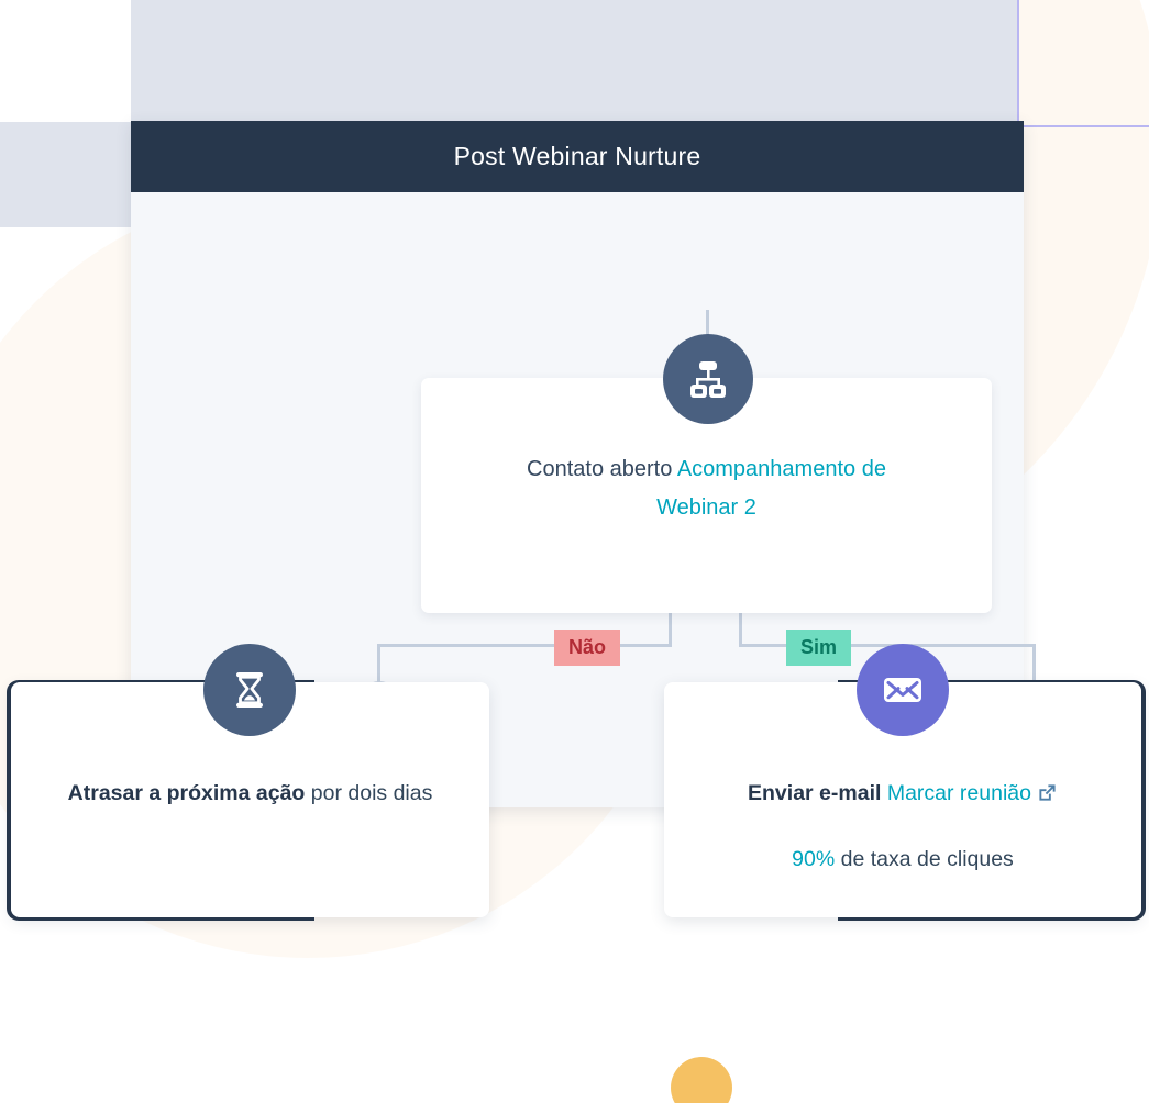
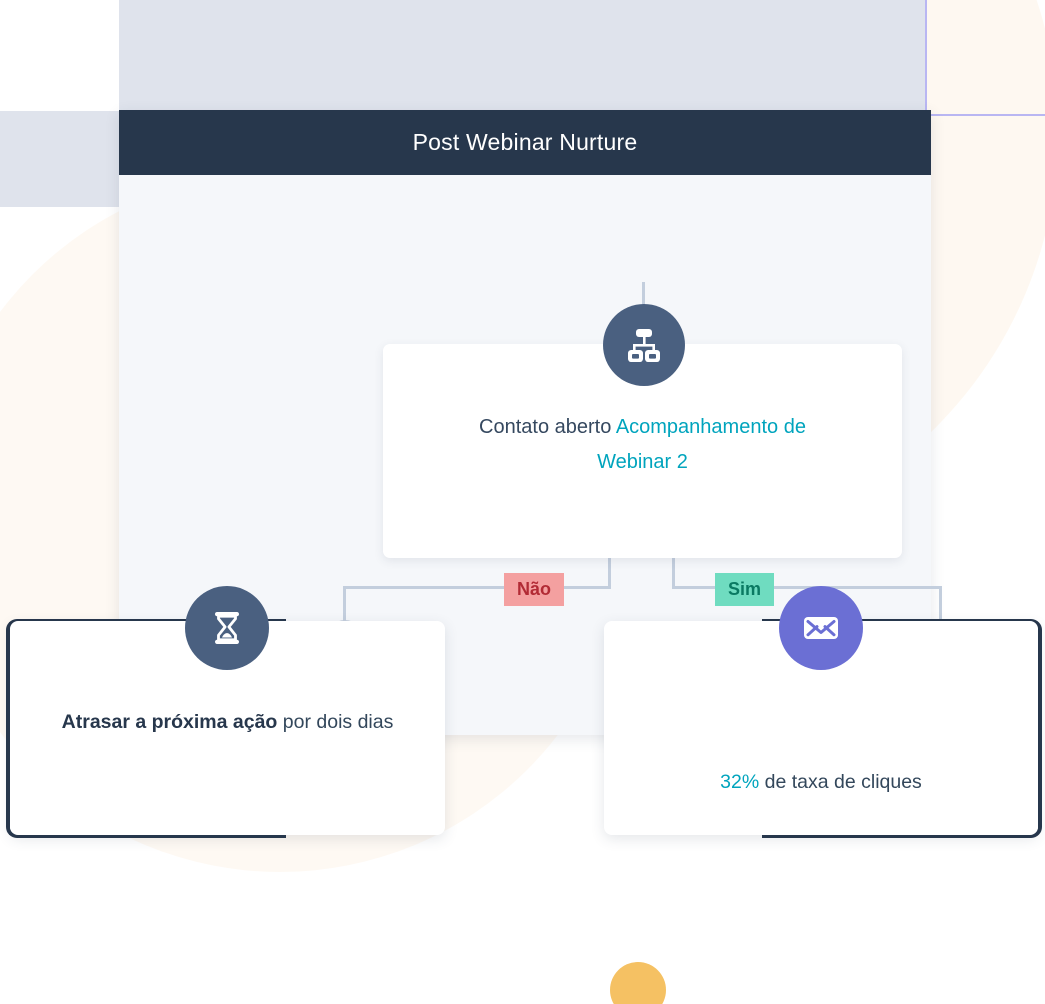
  Post Webinar Nurture
  Não
  Sim
  Contato aberto Acompanhamento de Webinar 2
  Atrasar a próxima ação por dois dias
- Enviar e-mail Marcar reunião
- 90% de taxa de cliques
+ 32% de taxa de cliques
